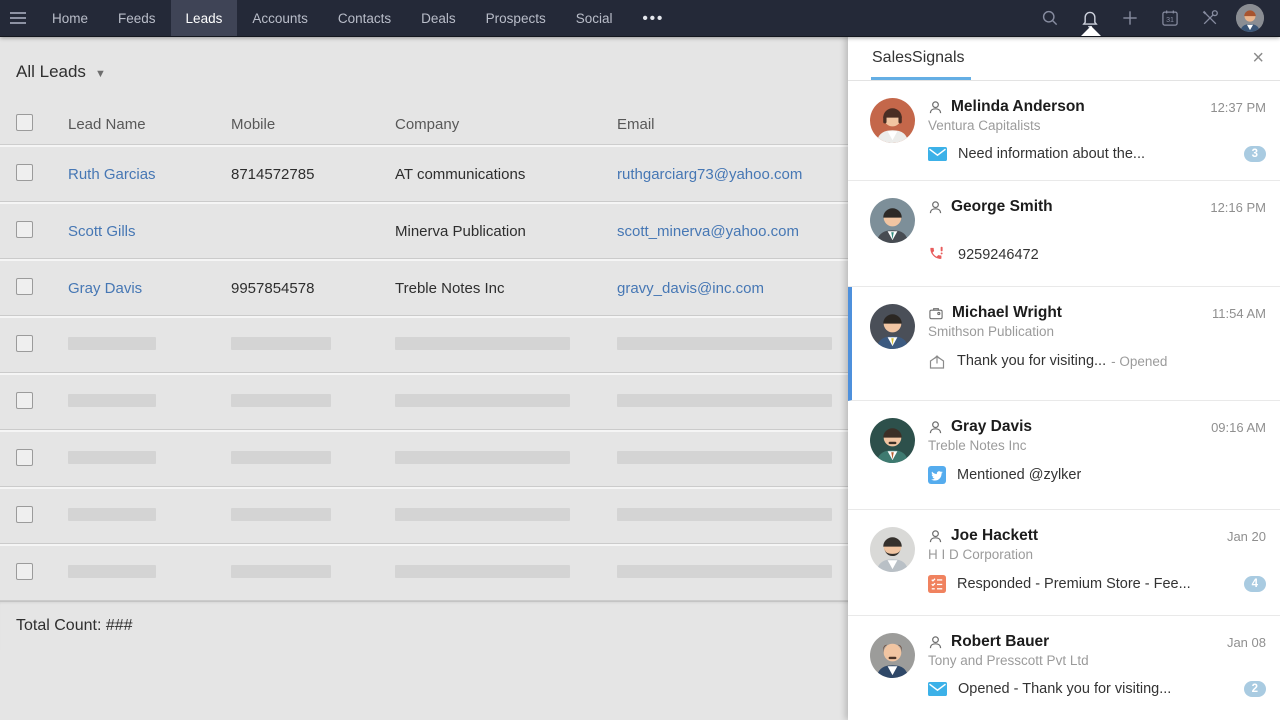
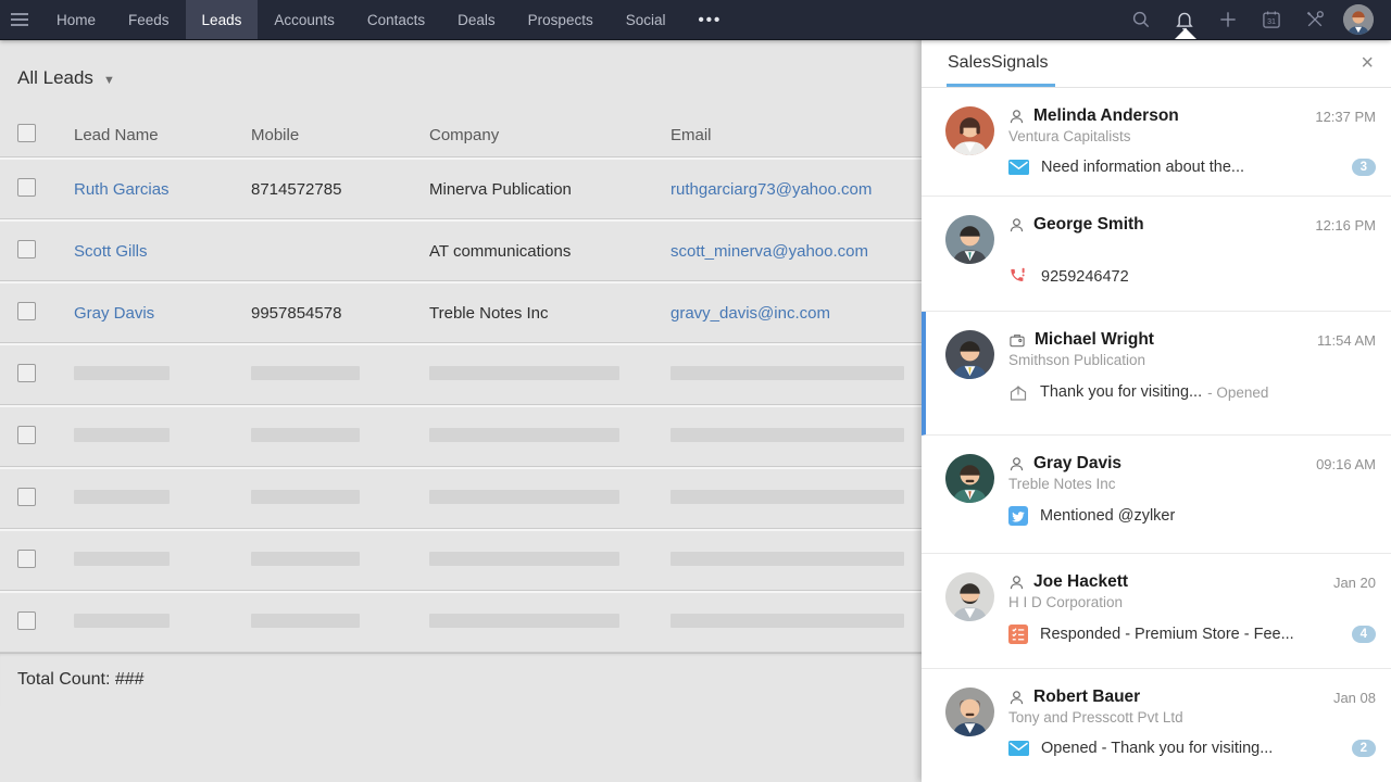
  Home
  Feeds
  Leads
  Accounts
  Contacts
  Deals
  Prospects
  Social
  •••
  31
  All Leads
  ▼
  Lead Name
  Mobile
  Company
  Email
  Ruth Garcias
  8714572785
- AT communications
+ Minerva Publication
  ruthgarciarg73@yahoo.com
  Scott Gills
- Minerva Publication
+ AT communications
  scott_minerva@yahoo.com
  Gray Davis
  9957854578
  Treble Notes Inc
  gravy_davis@inc.com
  Total Count: ###
  SalesSignals
  ×
  Melinda Anderson
  12:37 PM
  Ventura Capitalists
  Need information about the...
  3
  George Smith
  12:16 PM
  9259246472
  Michael Wright
  11:54 AM
  Smithson Publication
  Thank you for visiting...
  - Opened
  Gray Davis
  09:16 AM
  Treble Notes Inc
  Mentioned @zylker
  Joe Hackett
  Jan 20
  H I D Corporation
  Responded - Premium Store - Fee...
  4
  Robert Bauer
  Jan 08
  Tony and Presscott Pvt Ltd
  Opened - Thank you for visiting...
  2
